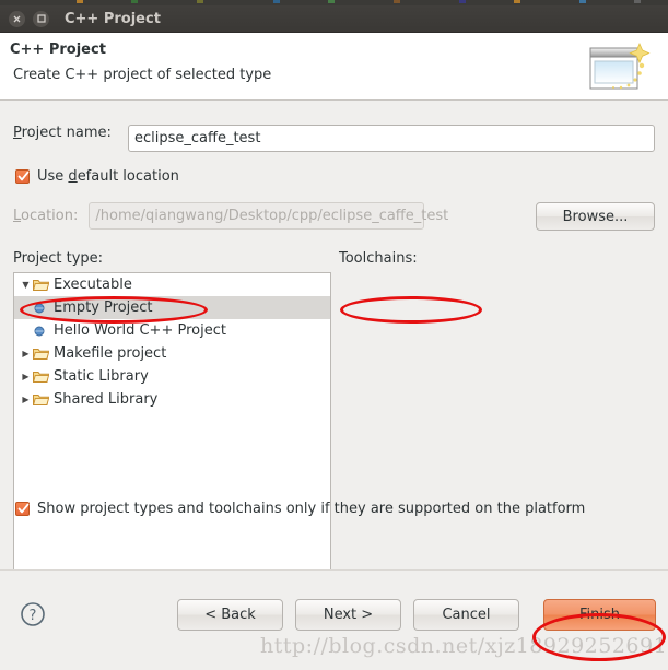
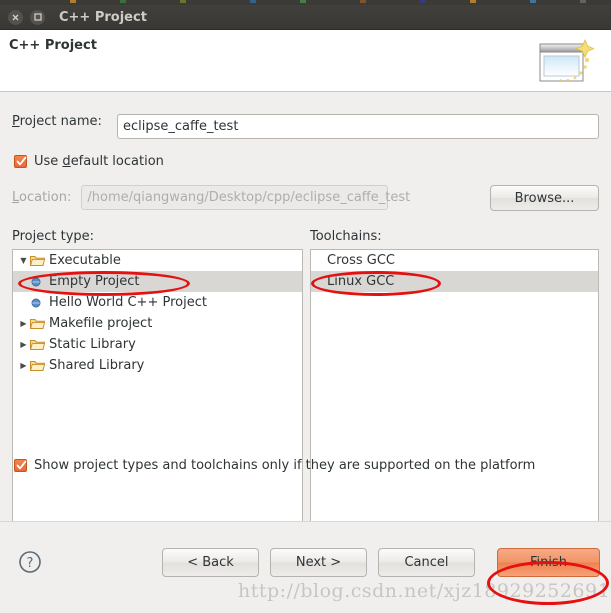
  C++ Project
  C++ Project
- Create C++ project of selected type
  Project name:
  eclipse_caffe_test
  Use default location
  Location:
  /home/qiangwang/Desktop/cpp/eclipse_caffe_test
  Browse...
  Project type:
  Toolchains:
  ▼
  Executable
  Empty Project
  Hello World C++ Project
  ▶
  Makefile project
  ▶
  Static Library
  ▶
  Shared Library
+ Cross GCC
+ Linux GCC
  Show project types and toolchains only if they are supported on the platform
  ?
  < Back
  Next >
  Cancel
  Finish
  http://blog.csdn.net/xjz18929252691
